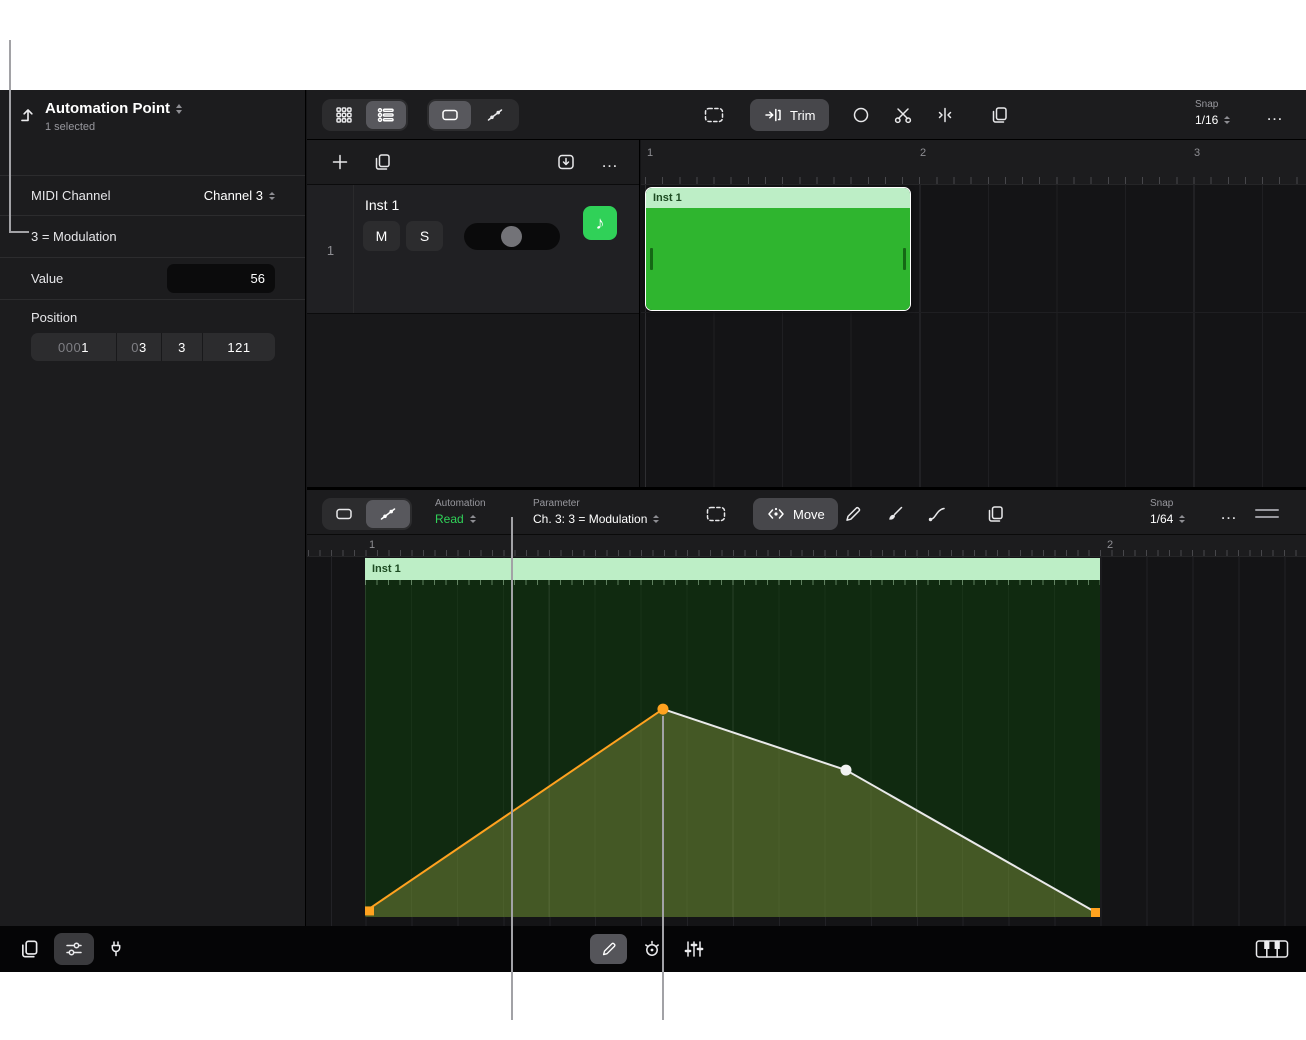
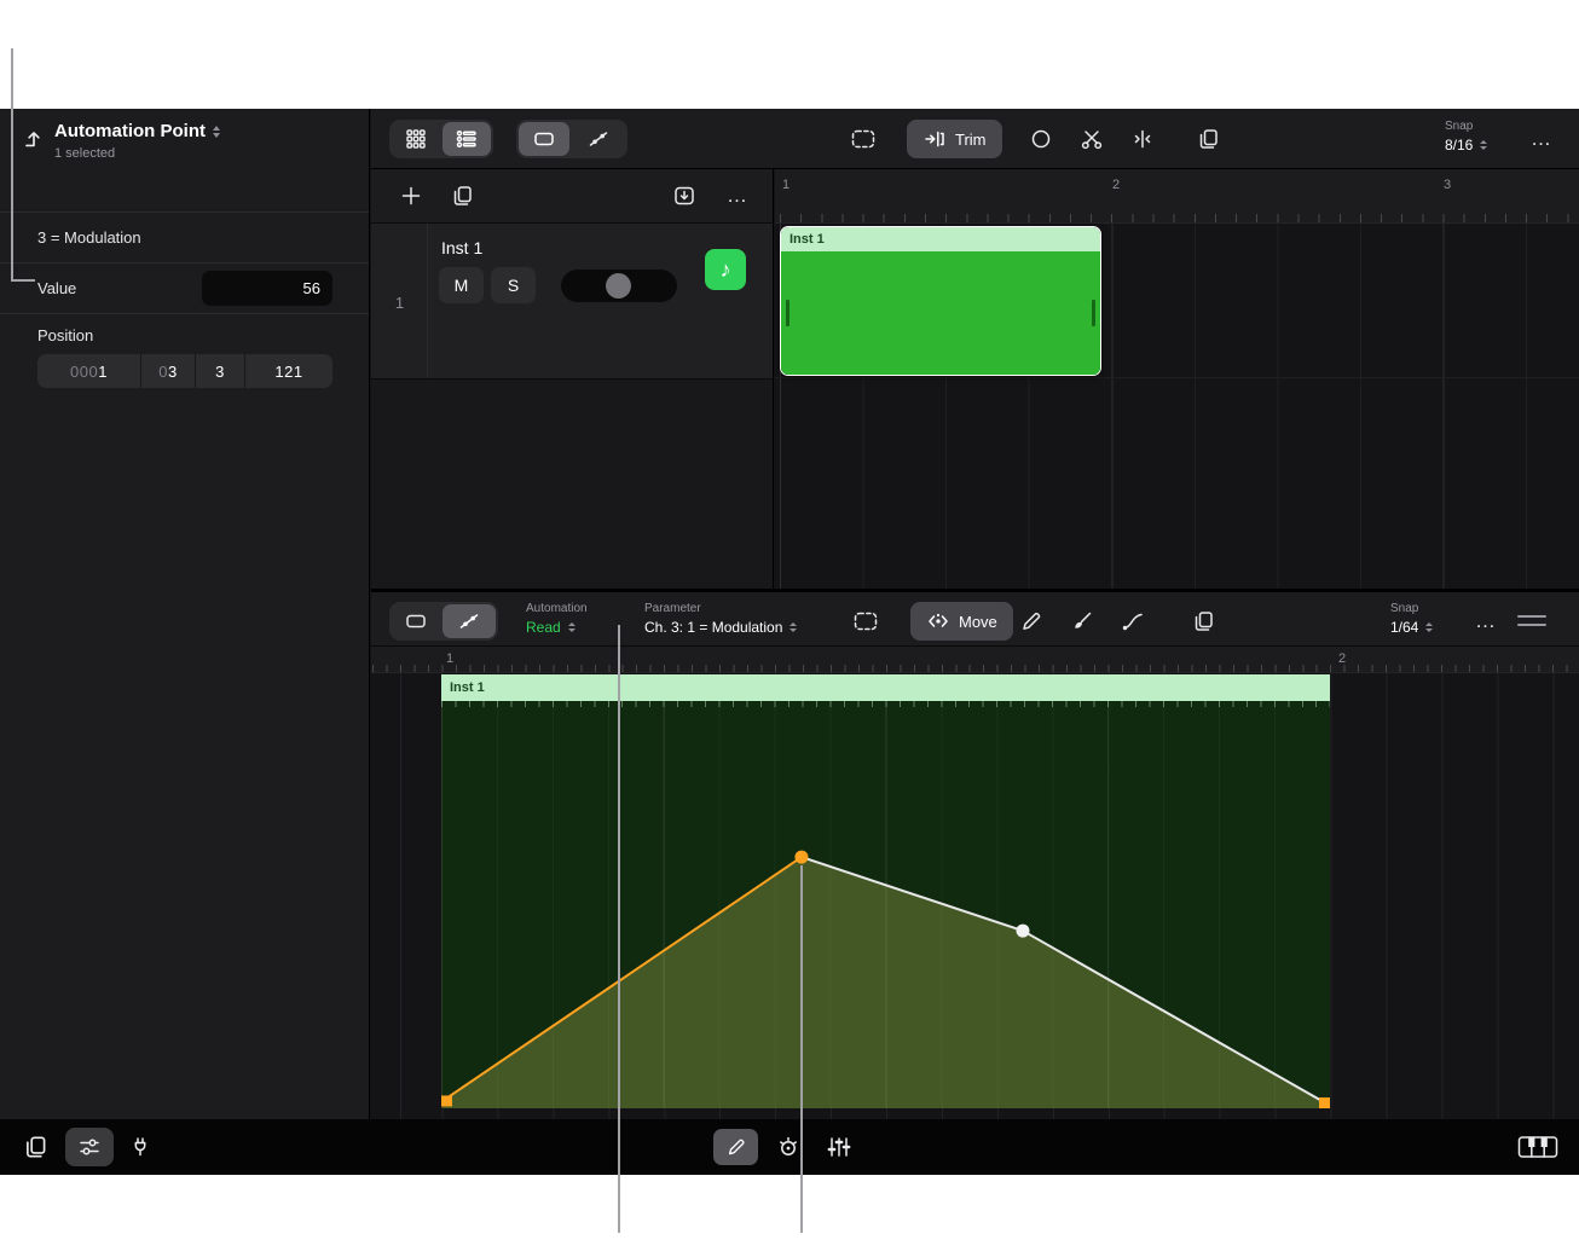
  Automation Point
  1 selected
- MIDI Channel
- Channel 3
  3 = Modulation
  Value
  56
  Position
  000
  1
  0
  3
  3
  121
  Trim
  Snap
- 1/16
+ 8/16
  …
  …
  1
  Inst 1
  M
  S
  ♪
  1
  2
  3
  Inst 1
  Automation
  Read
  Parameter
- Ch. 3: 3 = Modulation
+ Ch. 3: 1 = Modulation
  Move
  Snap
  1/64
  …
  1
  2
  Inst 1
